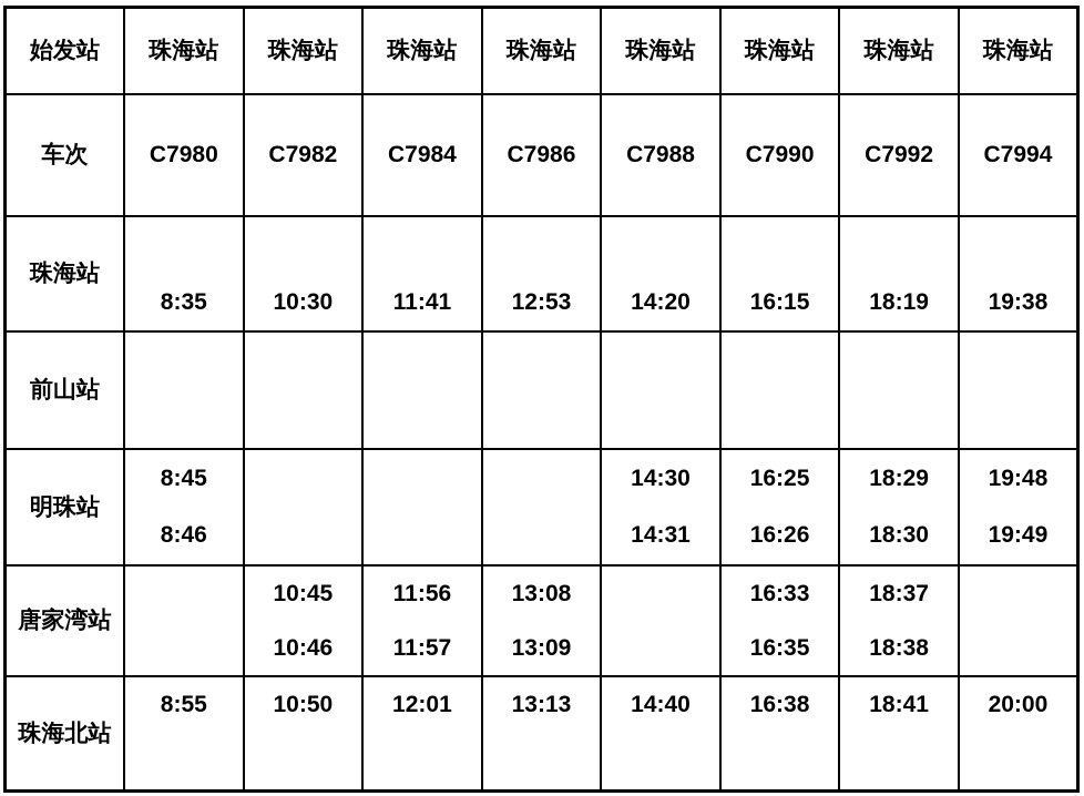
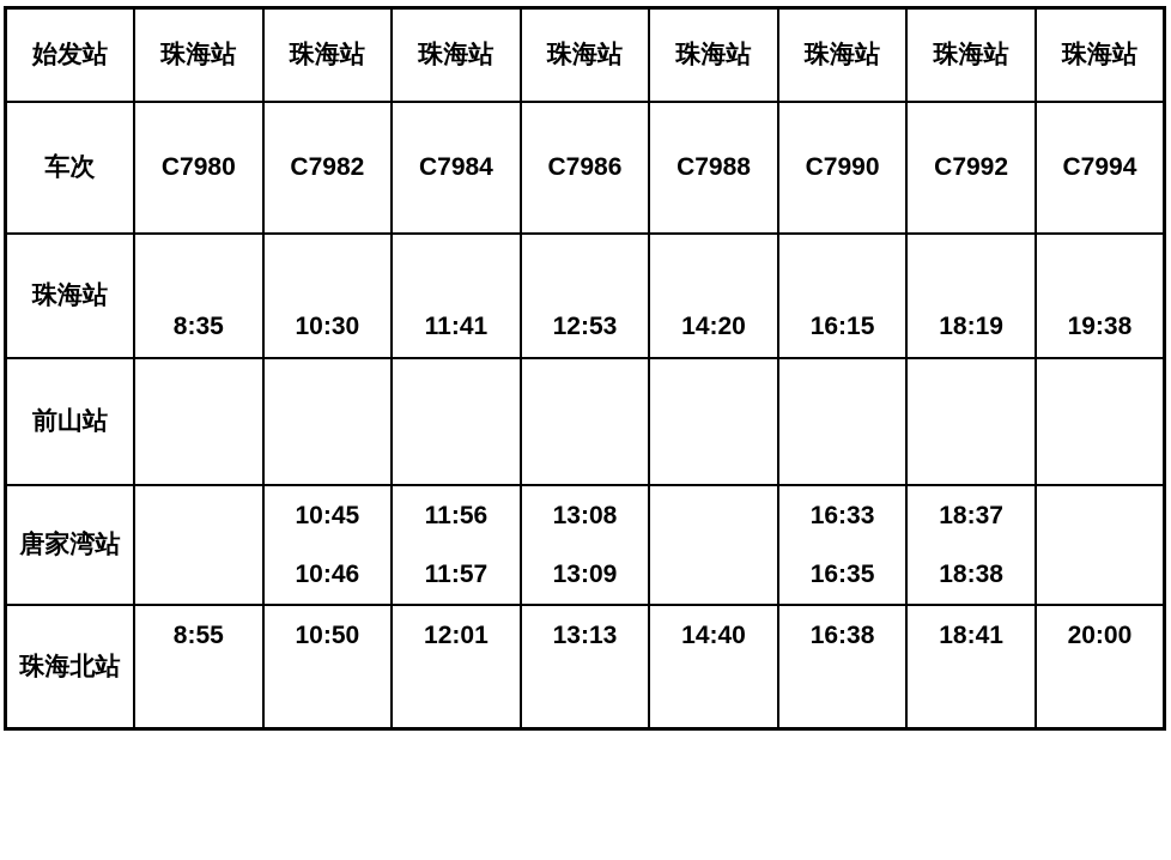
  始发站	珠海站	珠海站	珠海站	珠海站	珠海站	珠海站	珠海站	珠海站
  车次	C7980	C7982	C7984	C7986	C7988	C7990	C7992	C7994
  珠海站	8:35	10:30	11:41	12:53	14:20	16:15	18:19	19:38
  前山站
- 明珠站	8:458:46				14:3014:31	16:2516:26	18:2918:30	19:4819:49
  唐家湾站		10:4510:46	11:5611:57	13:0813:09		16:3316:35	18:3718:38
  珠海北站	8:55	10:50	12:01	13:13	14:40	16:38	18:41	20:00
